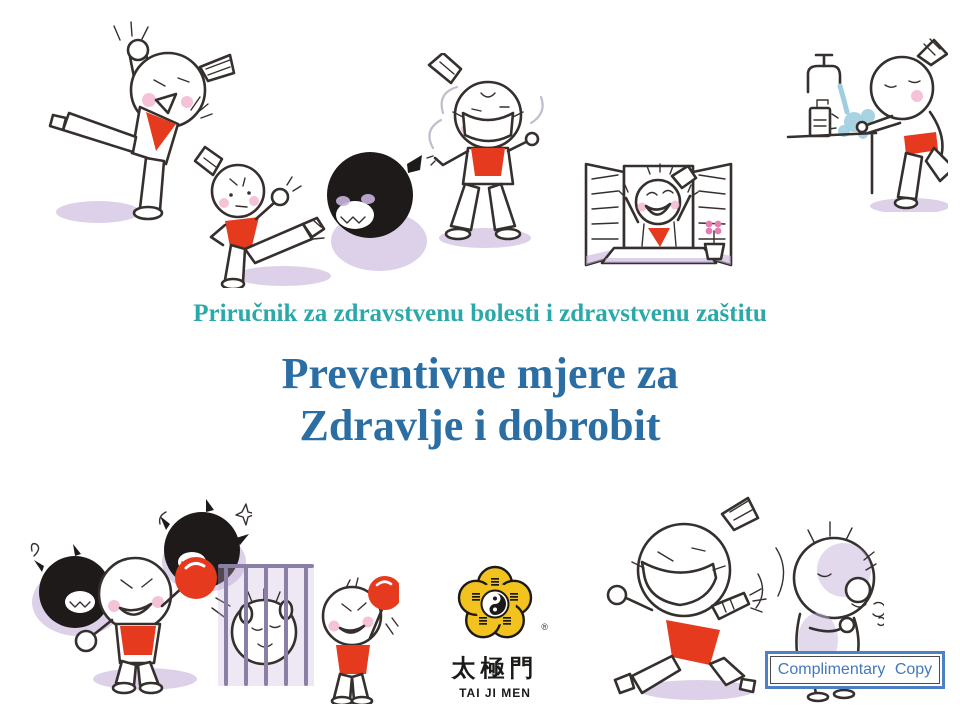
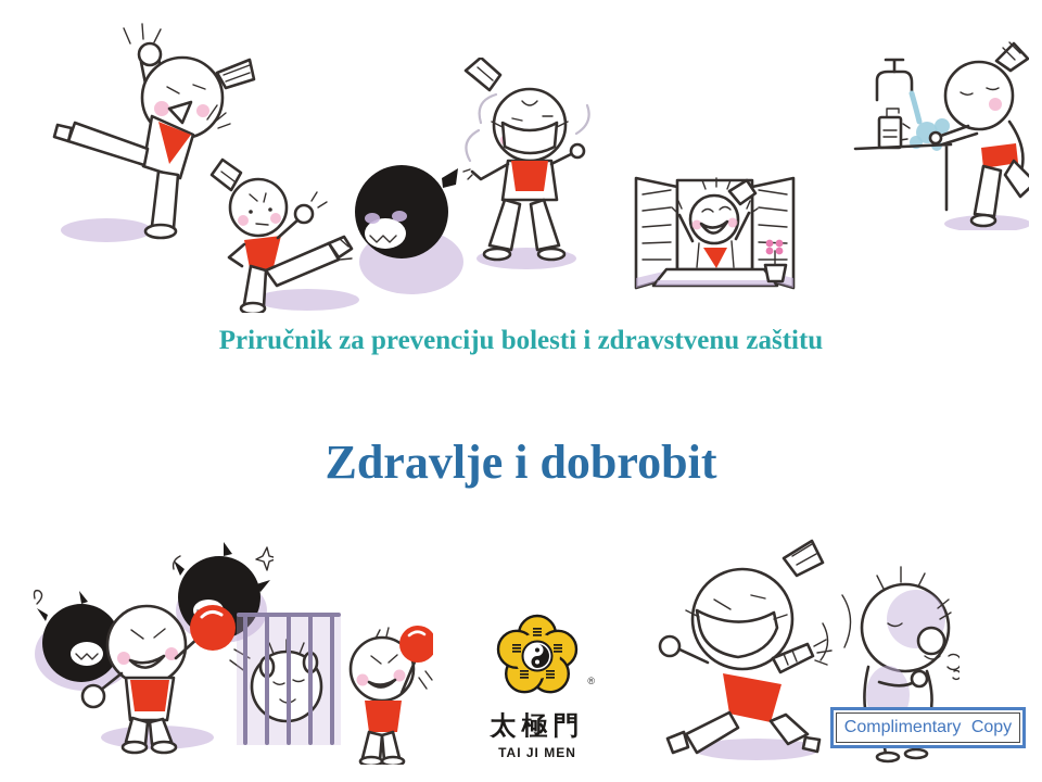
- Priručnik za zdravstvenu bolesti i zdravstvenu zaštitu
+ Priručnik za prevenciju bolesti i zdravstvenu zaštitu
- Preventivne mjere za
  Zdravlje i dobrobit
  ®
  太極門
  TAI JI MEN
  Complimentary Copy
